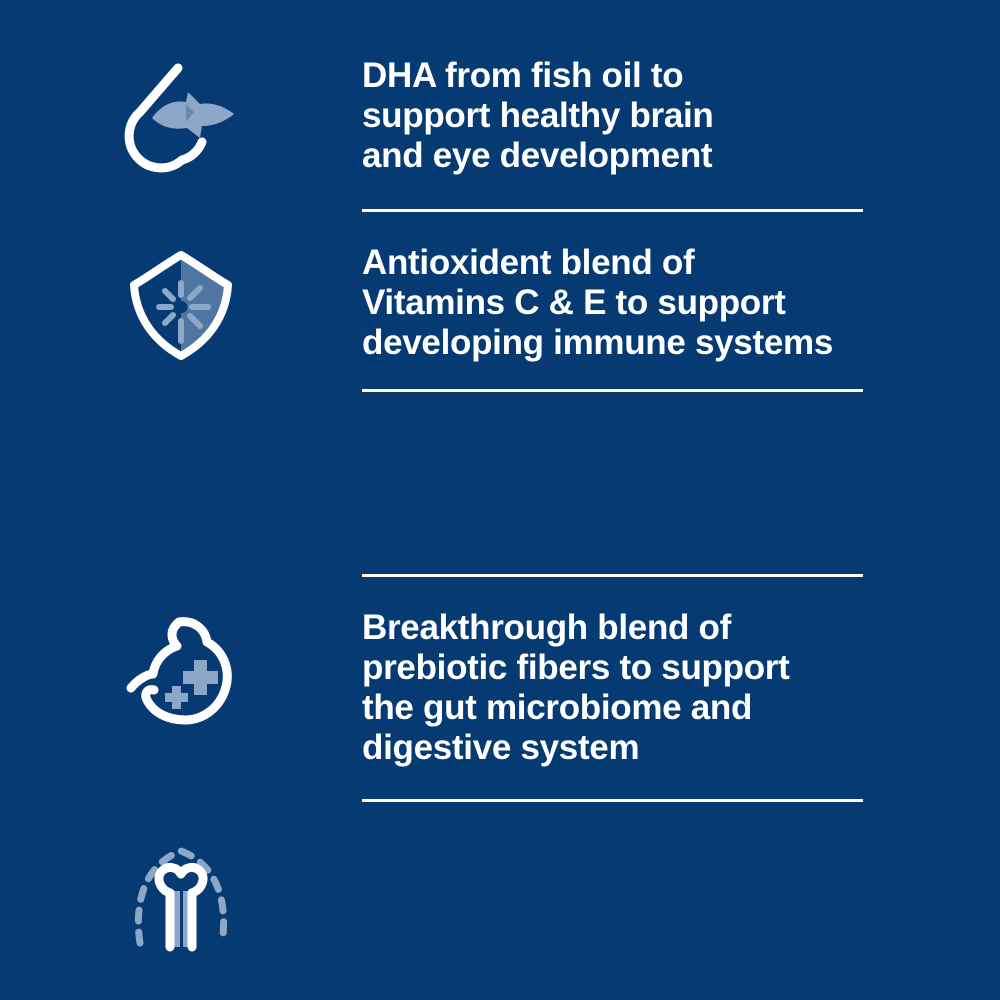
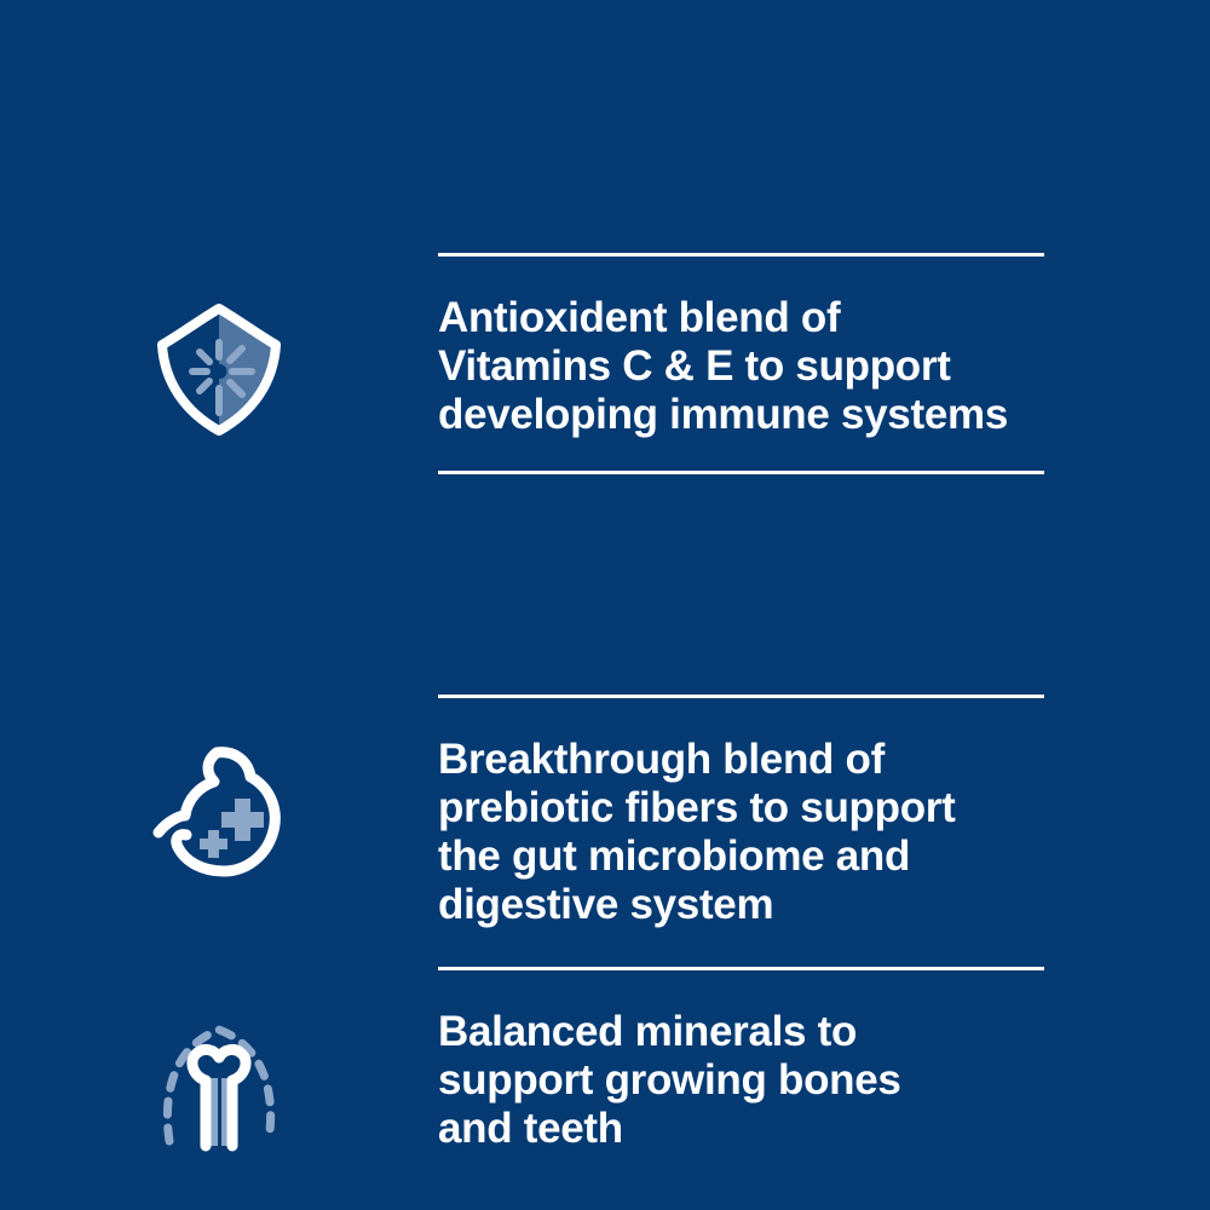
- DHA from fish oil to
- support healthy brain
- and eye development
  Antioxident blend of
  Vitamins C & E to support
  developing immune systems
  Breakthrough blend of
  prebiotic fibers to support
  the gut microbiome and
  digestive system
+ Balanced minerals to
+ support growing bones
+ and teeth
